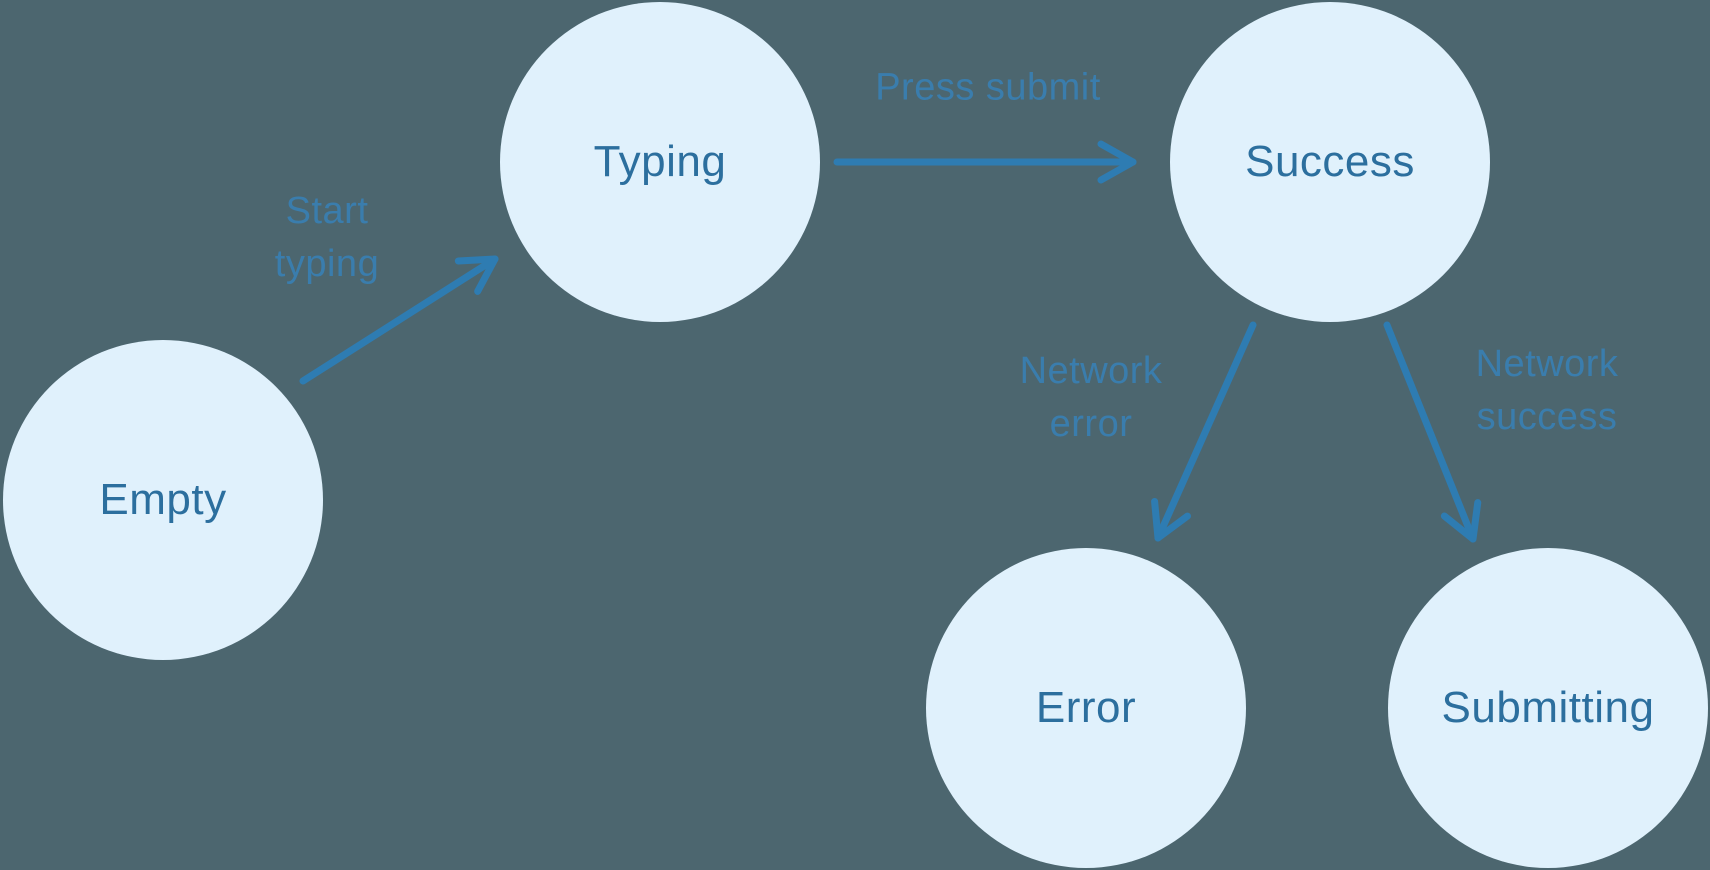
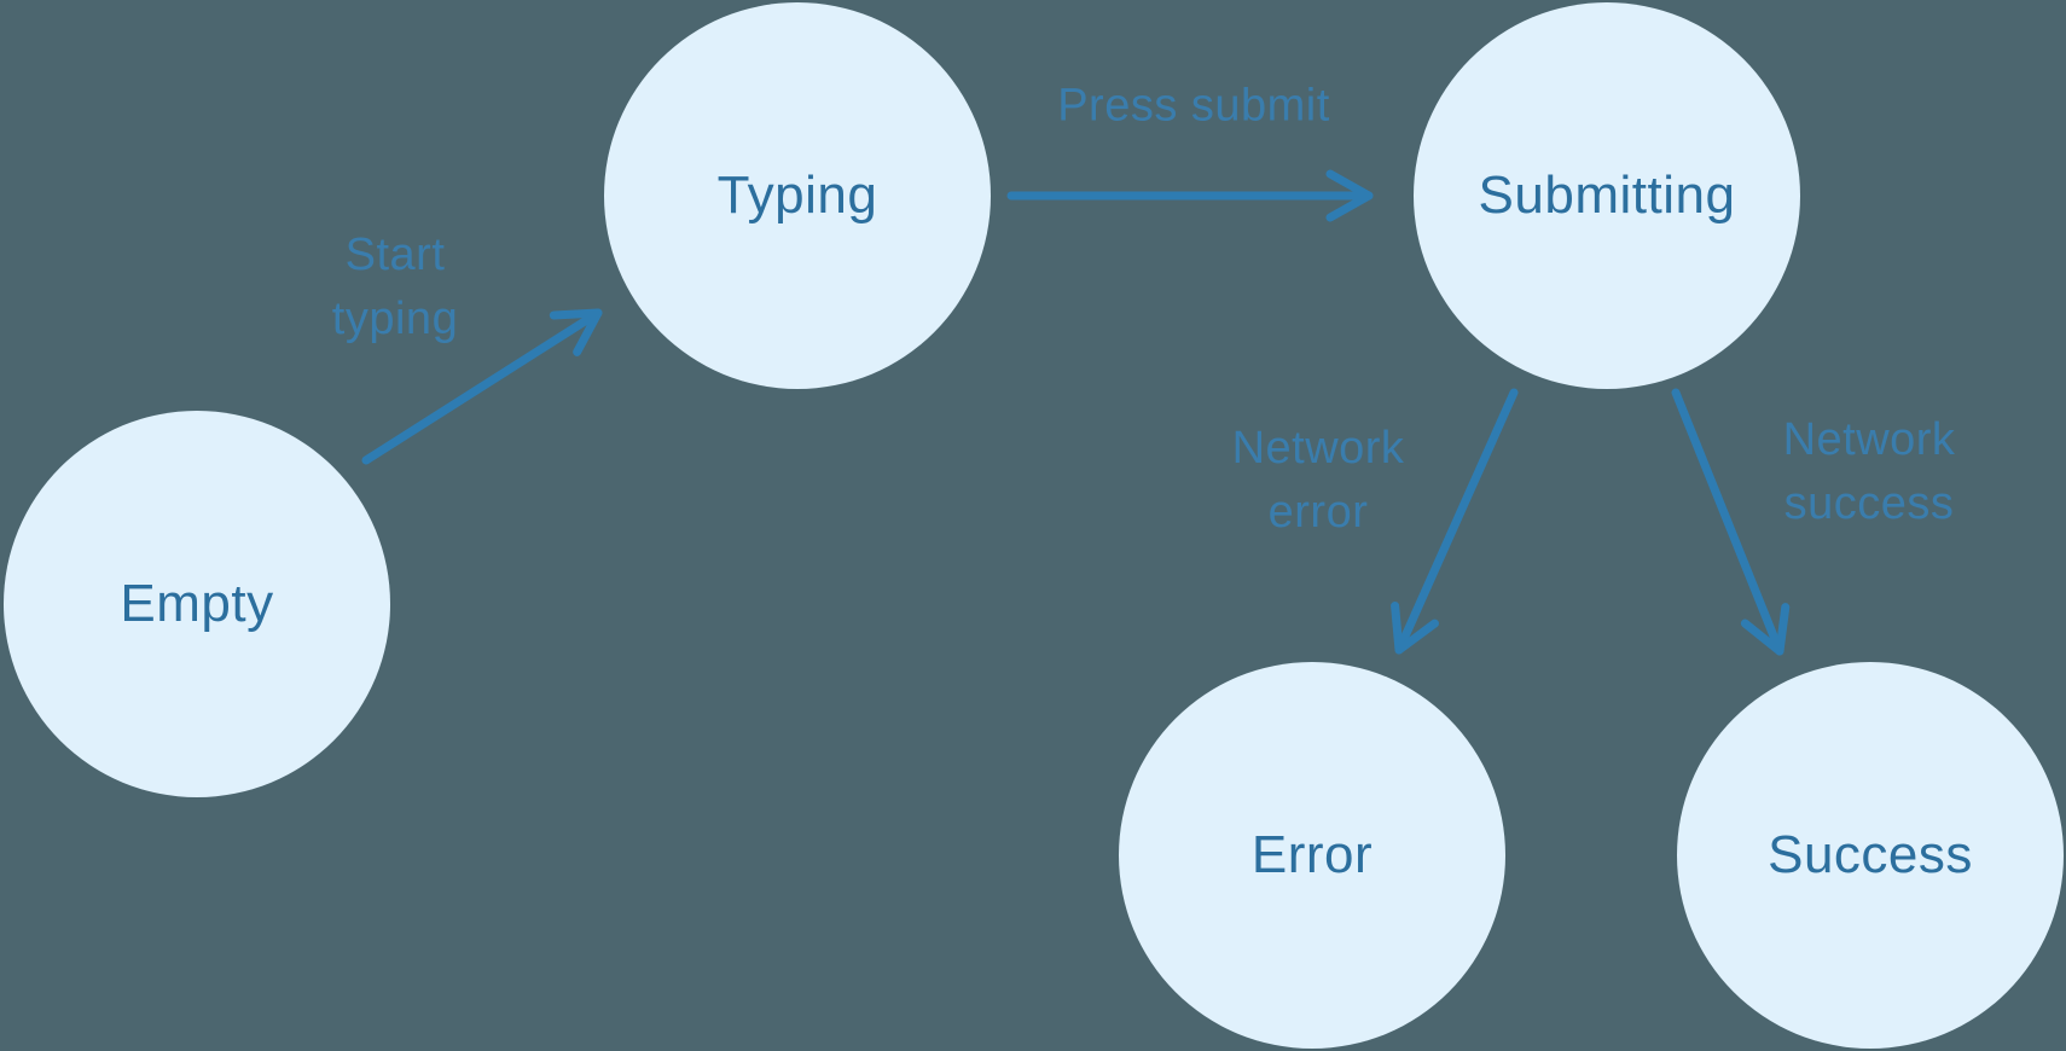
  Empty
  Typing
- Success
+ Submitting
  Error
- Submitting
+ Success
  Start typing
  Press submit
  Network error
  Network success
